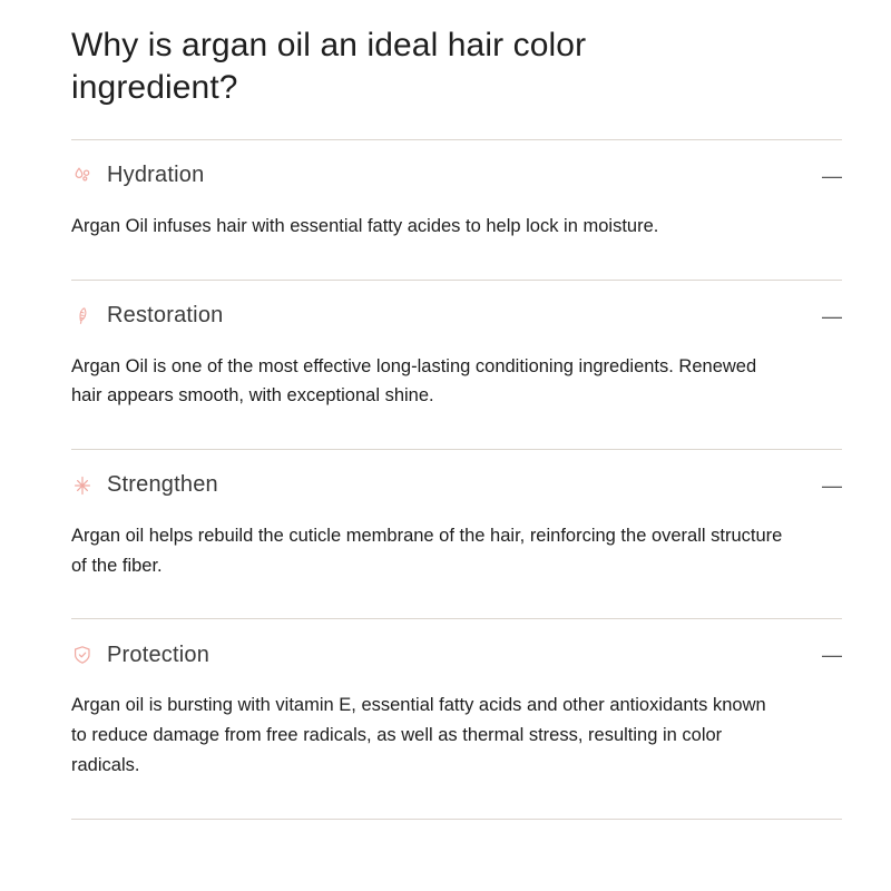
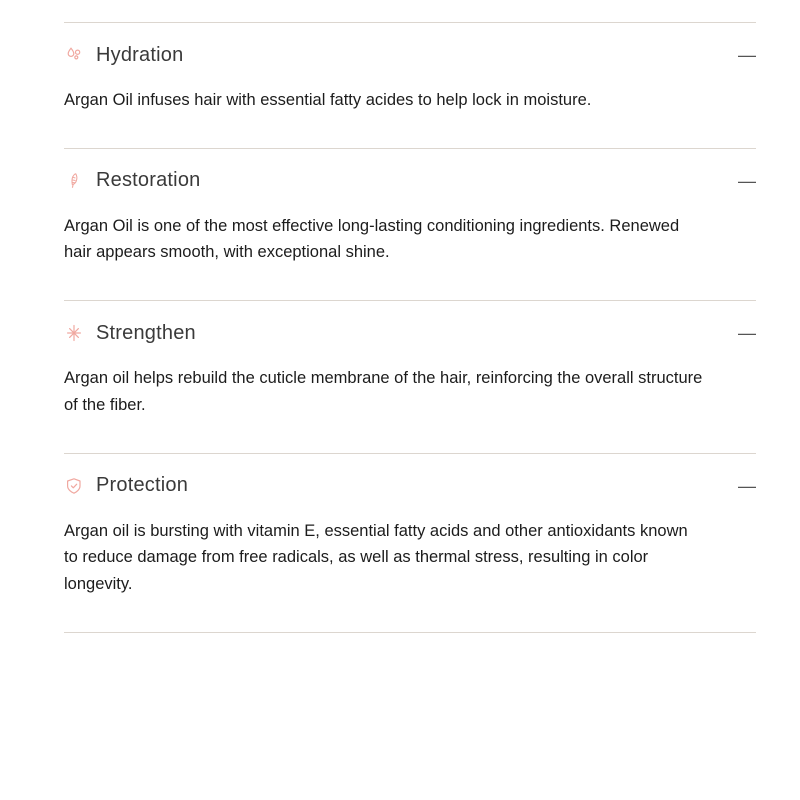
- Why is argan oil an ideal hair color ingredient?
  Hydration
  —
  Argan Oil infuses hair with essential fatty acides to help lock in moisture.
  Restoration
  —
  Argan Oil is one of the most effective long-lasting conditioning ingredients. Renewed hair appears smooth, with exceptional shine.
  Strengthen
  —
  Argan oil helps rebuild the cuticle membrane of the hair, reinforcing the overall structure of the fiber.
  Protection
  —
- Argan oil is bursting with vitamin E, essential fatty acids and other antioxidants known to reduce damage from free radicals, as well as thermal stress, resulting in color radicals.
+ Argan oil is bursting with vitamin E, essential fatty acids and other antioxidants known to reduce damage from free radicals, as well as thermal stress, resulting in color longevity.
